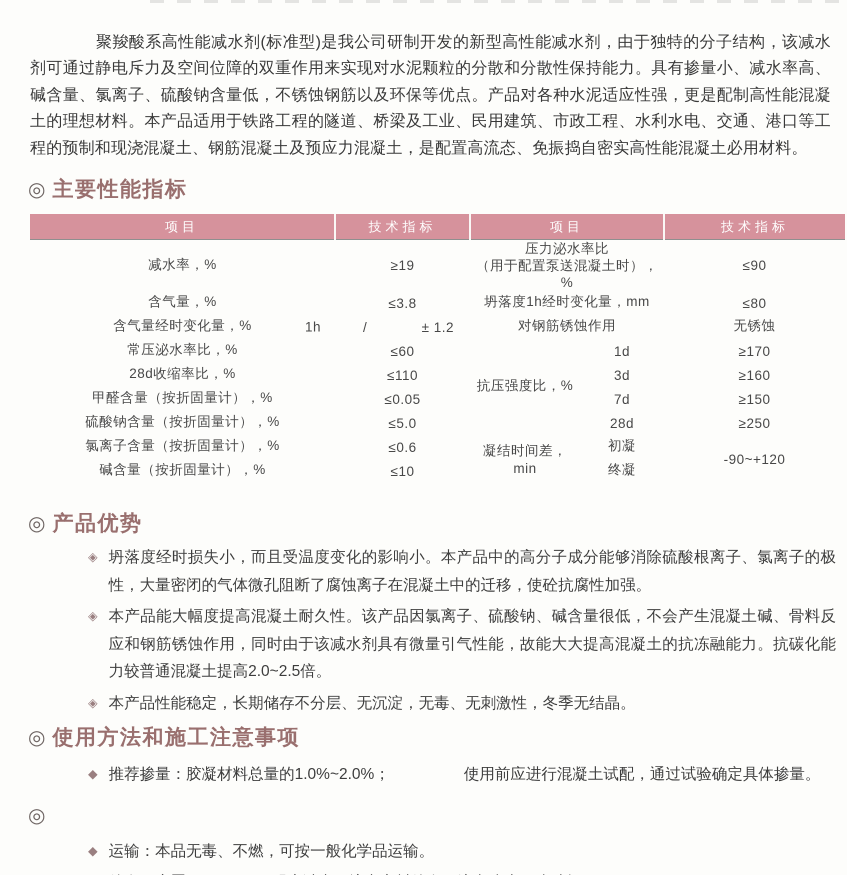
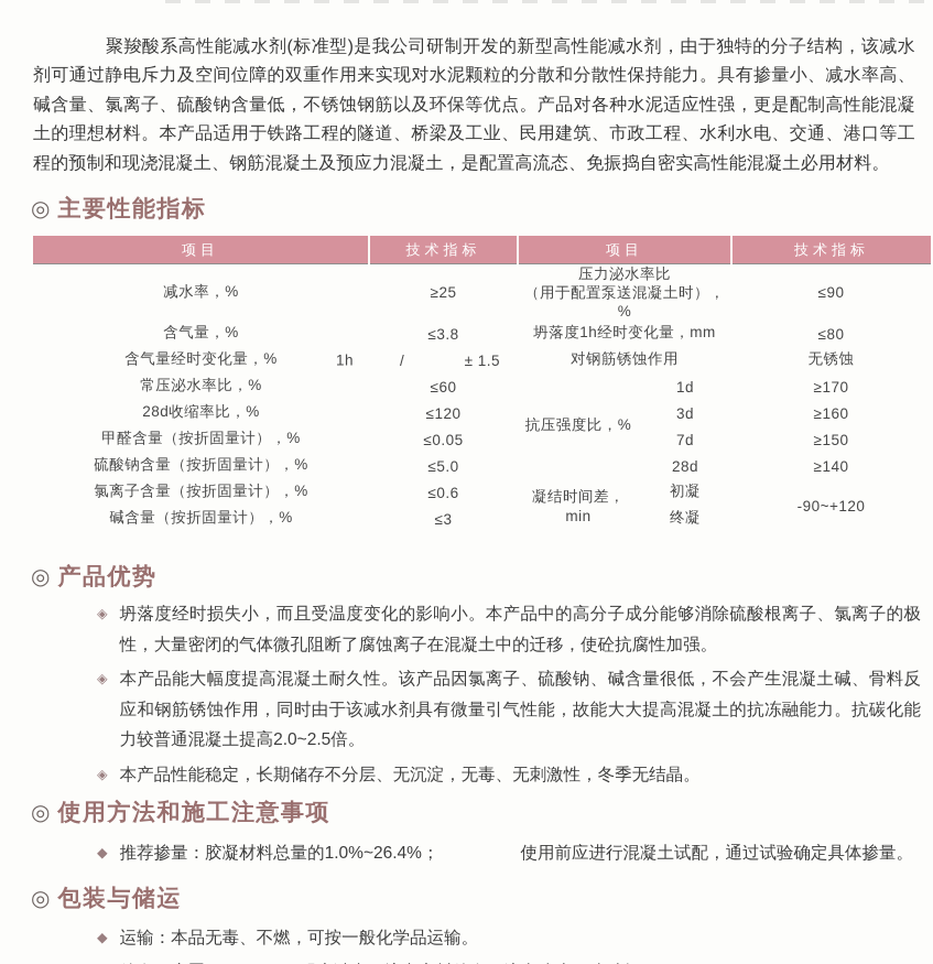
  聚羧酸系高性能减水剂(标准型)是我公司研制开发的新型高性能减水剂，由于独特的分子结构，该减水剂可通过静电斥力及空间位障的双重作用来实现对水泥颗粒的分散和分散性保持能力。具有掺量小、减水率高、碱含量、氯离子、硫酸钠含量低，不锈蚀钢筋以及环保等优点。产品对各种水泥适应性强，更是配制高性能混凝土的理想材料。本产品适用于铁路工程的隧道、桥梁及工业、民用建筑、市政工程、水利水电、交通、港口等工程的预制和现浇混凝土、钢筋混凝土及预应力混凝土，是配置高流态、免振捣自密实高性能混凝土必用材料。
  ◎
  主要性能指标
  项目	技术指标	项目	技术指标
- 减水率，%	≥19	压力泌水率比 （用于配置泵送混凝土时），%	≤90
+ 减水率，%	≥25	压力泌水率比 （用于配置泵送混凝土时），%	≤90
  含气量，%	≤3.8	坍落度1h经时变化量，mm	≤80
- 含气量经时变化量，% 1h	/ ± 1.2	对钢筋锈蚀作用	无锈蚀
+ 含气量经时变化量，% 1h	/ ± 1.5	对钢筋锈蚀作用	无锈蚀
  常压泌水率比，%	≤60	抗压强度比，%	1d	≥170
- 28d收缩率比，%	≤110	3d	≥160
+ 28d收缩率比，%	≤120	3d	≥160
  甲醛含量（按折固量计），%	≤0.05	7d	≥150
- 硫酸钠含量（按折固量计），%	≤5.0	28d	≥250
+ 硫酸钠含量（按折固量计），%	≤5.0	28d	≥140
  氯离子含量（按折固量计），%	≤0.6	凝结时间差，min	初凝	-90~+120
- 碱含量（按折固量计），%	≤10	终凝
+ 碱含量（按折固量计），%	≤3	终凝
  ◎
  产品优势
  ◈
  坍落度经时损失小，而且受温度变化的影响小。本产品中的高分子成分能够消除硫酸根离子、氯离子的极性，大量密闭的气体微孔阻断了腐蚀离子在混凝土中的迁移，使砼抗腐性加强。
  ◈
  本产品能大幅度提高混凝土耐久性。该产品因氯离子、硫酸钠、碱含量很低，不会产生混凝土碱、骨料反应和钢筋锈蚀作用，同时由于该减水剂具有微量引气性能，故能大大提高混凝土的抗冻融能力。抗碳化能力较普通混凝土提高2.0~2.5倍。
  ◈
  本产品性能稳定，长期储存不分层、无沉淀，无毒、无刺激性，冬季无结晶。
  ◎
  使用方法和施工注意事项
  ◆
- 推荐掺量：胶凝材料总量的1.0%~2.0%； 使用前应进行混凝土试配，通过试验确定具体掺量。
+ 推荐掺量：胶凝材料总量的1.0%~26.4%； 使用前应进行混凝土试配，通过试验确定具体掺量。
  ◎
+ 包装与储运
  ◆
  运输：本品无毒、不燃，可按一般化学品运输。
